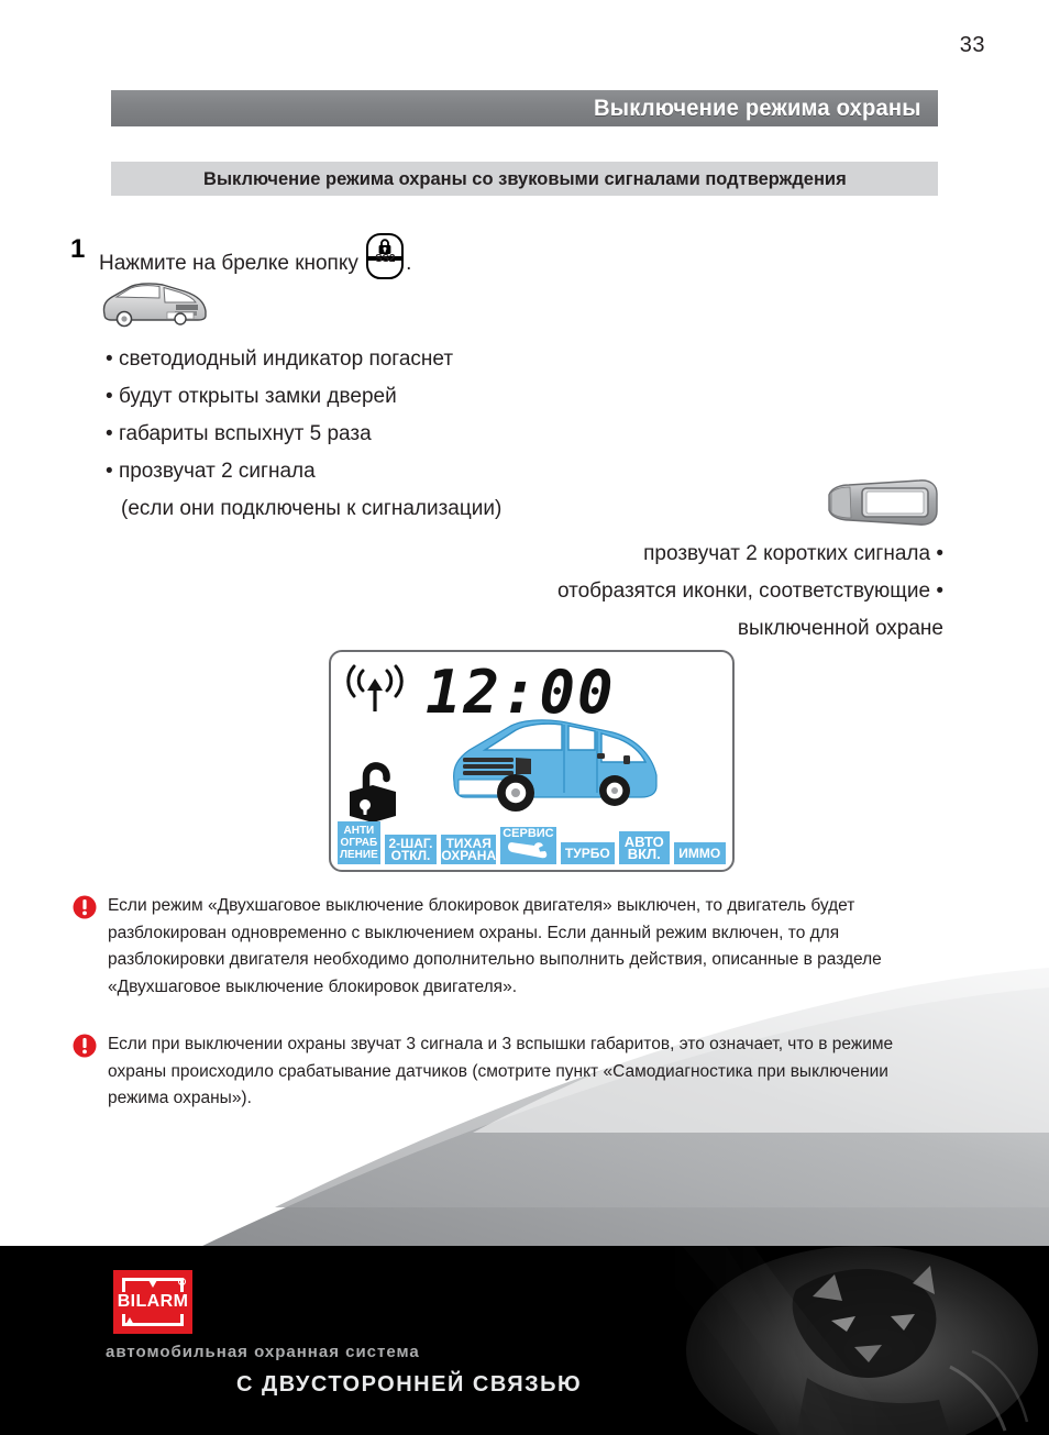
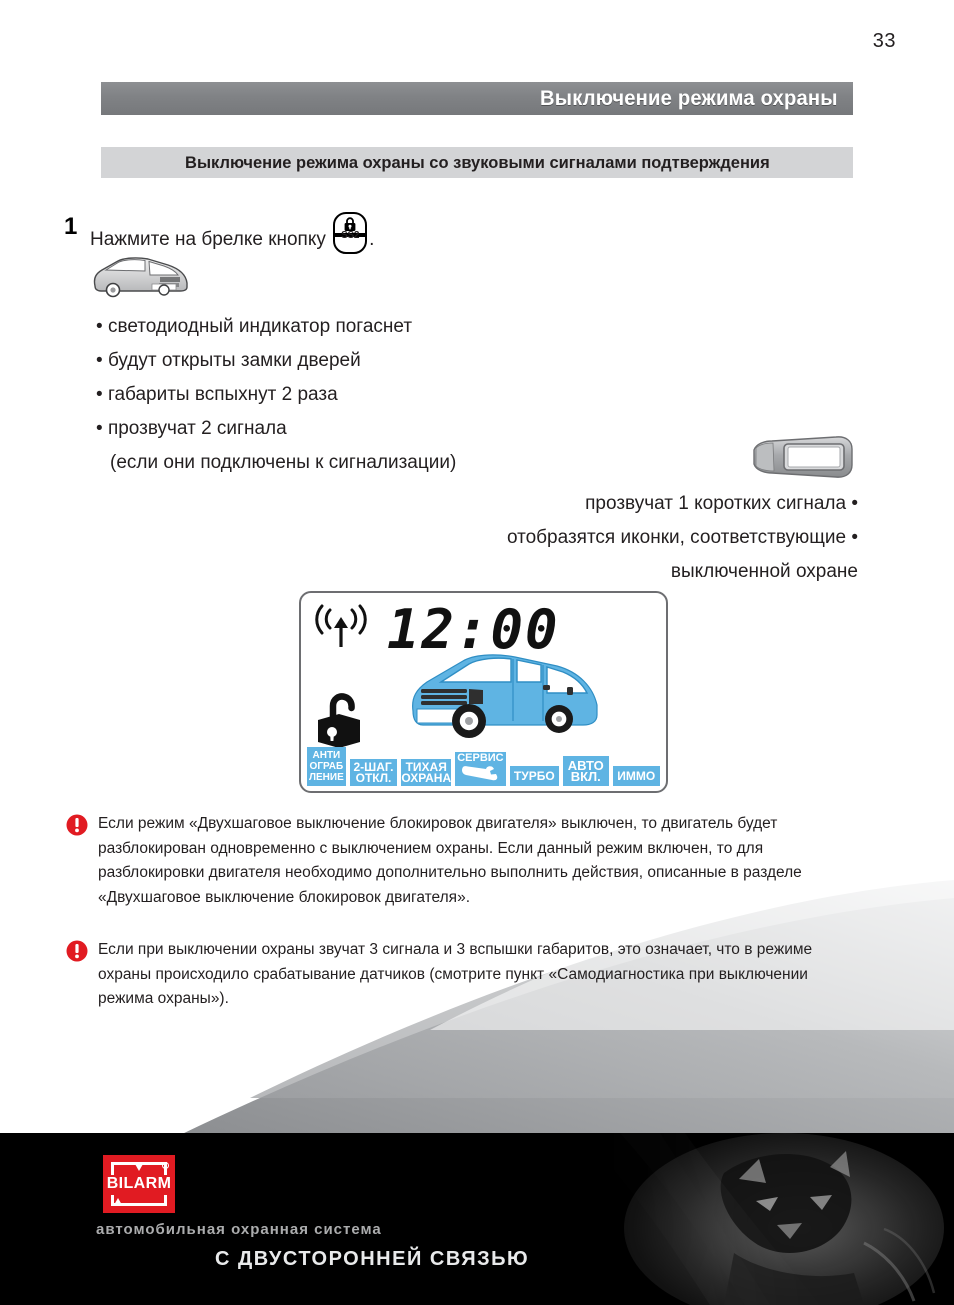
  33
  Выключение режима охраны
  Выключение режима охраны со звуковыми сигналами подтверждения
  1
  Нажмите на брелке кнопку
  SS2
  .
  • светодиодный индикатор погаснет
  • будут открыты замки дверей
- • габариты вспыхнут 5 раза
+ • габариты вспыхнут 2 раза
  • прозвучат 2 сигнала
  (если они подключены к сигнализации)
- прозвучат 2 коротких сигнала •
+ прозвучат 1 коротких сигнала •
  отобразятся иконки, соответствующие •
  выключенной охране
  12:00
  АНТИ
  ОГРАБ
  ЛЕНИЕ
  2-ШАГ.
  ОТКЛ.
  ТИХАЯ
  ОХРАНА
  СЕРВИС
  ТУРБО
  АВТО
  ВКЛ.
  ИММО
  Если режим «Двухшаговое выключение блокировок двигателя» выключен, то двигатель будет разблокирован одновременно с выключением охраны. Если данный режим включен, то для разблокировки двигателя необходимо дополнительно выполнить действия, описанные в разделе «Двухшаговое выключение блокировок двигателя».
  Если при выключении охраны звучат 3 сигнала и 3 вспышки габаритов, это означает, что в режиме охраны происходило срабатывание датчиков (смотрите пункт «Самодиагностика при выключении режима охраны»).
  BILARM
  автомобильная охранная система
  С ДВУСТОРОННЕЙ СВЯЗЬЮ
